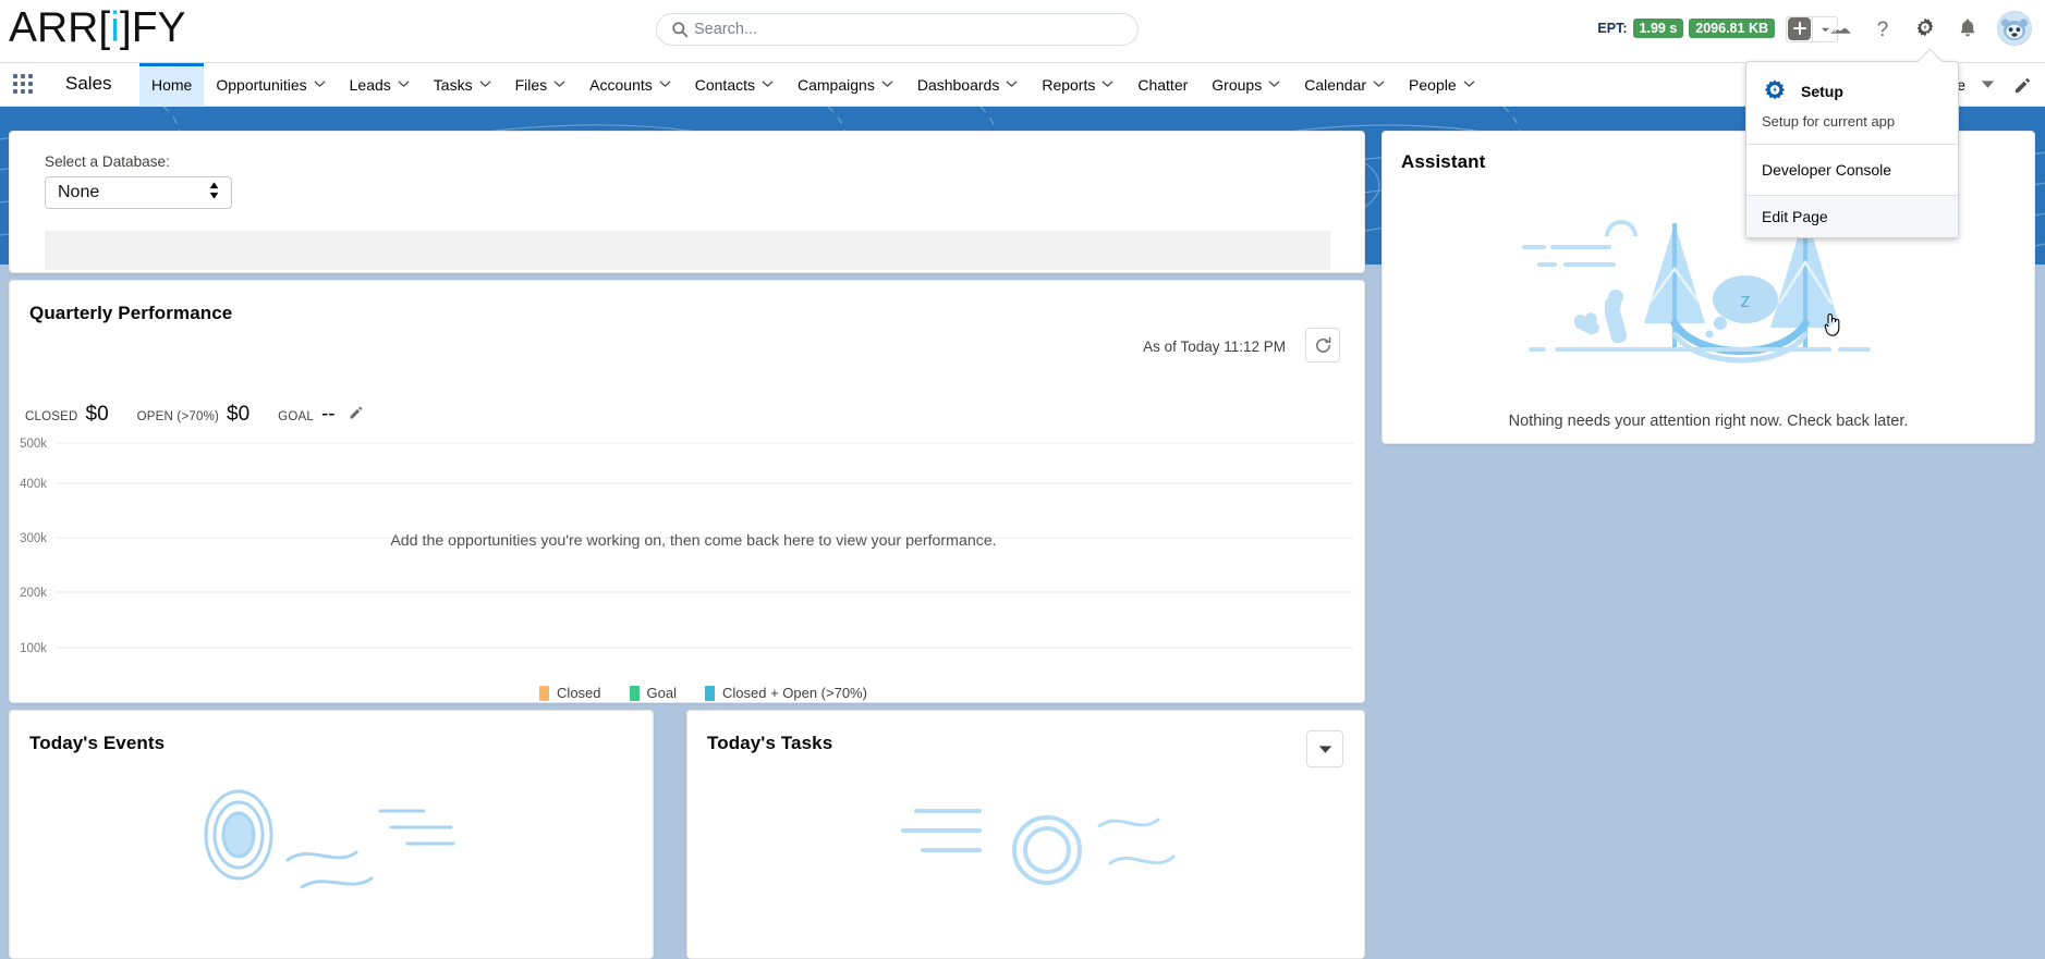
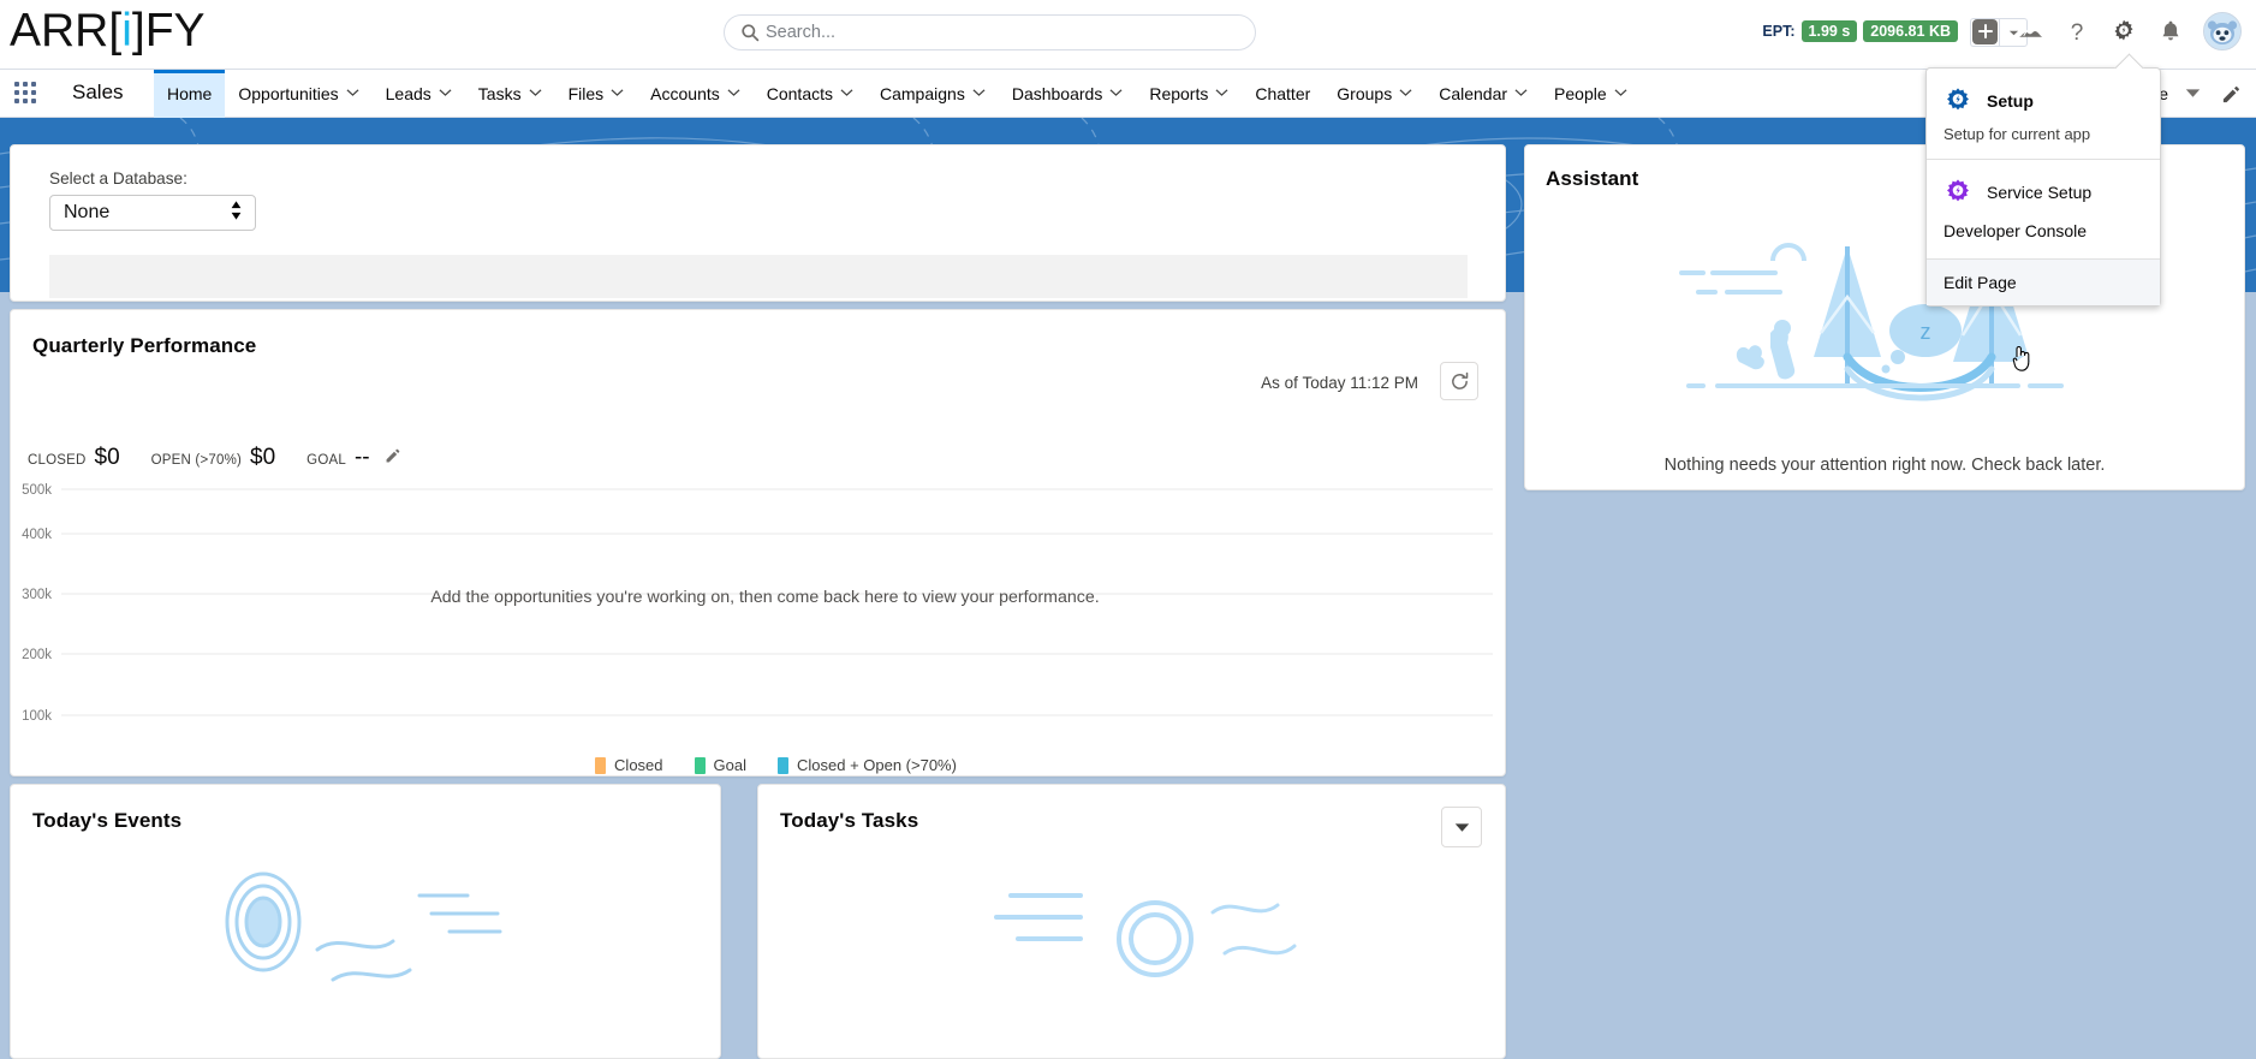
  ARR[i]FY
  Search...
  EPT:
  1.99 s
  2096.81 KB
  ?
  Sales
  Home
  Opportunities
  Leads
  Tasks
  Files
  Accounts
  Contacts
  Campaigns
  Dashboards
  Reports
  Chatter
  Groups
  Calendar
  People
  Select a Database:
  None
  Quarterly Performance
  As of Today 11:12 PM
  CLOSED
  $0
  OPEN (>70%)
  $0
  GOAL
  --
  500k
  400k
  300k
  200k
  100k
  Add the opportunities you're working on, then come back here to view your performance.
  Closed
  Goal
  Closed + Open (>70%)
  Today's Events
  Today's Tasks
  Assistant
  z
  Nothing needs your attention right now. Check back later.
  Setup
  Setup for current app
+ Service Setup
  Developer Console
  Edit Page
